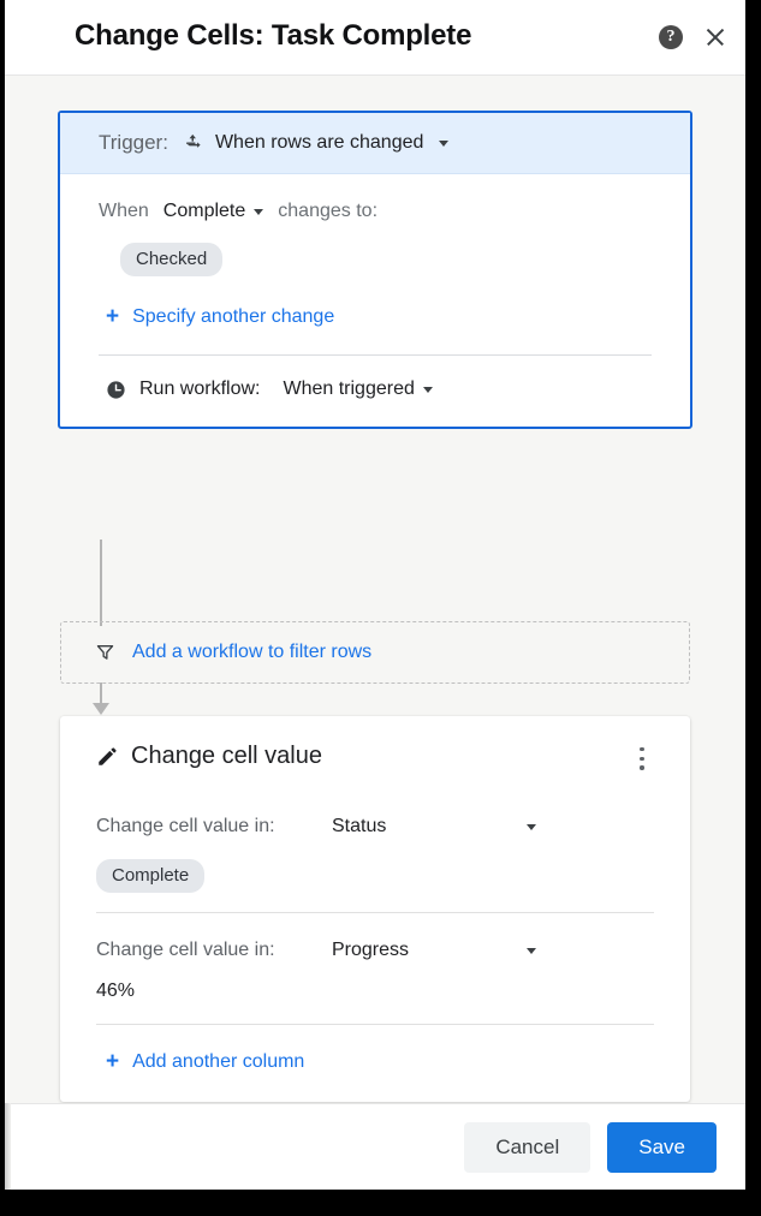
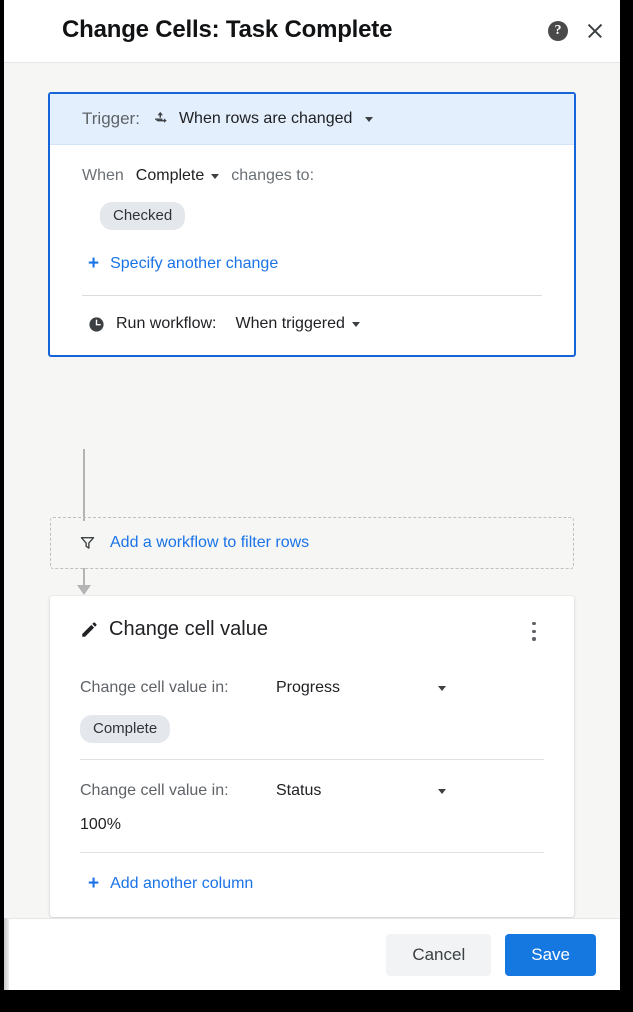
  Change Cells: Task Complete
  ?
  Trigger:
  When rows are changed
  When
  Complete
  changes to:
  Checked
  +
  Specify another change
  Run workflow:
  When triggered
  Add a workflow to filter rows
  Change cell value
  Change cell value in:
- Status
+ Progress
  Complete
  Change cell value in:
- Progress
+ Status
- 46%
+ 100%
  +
  Add another column
  Cancel
  Save
